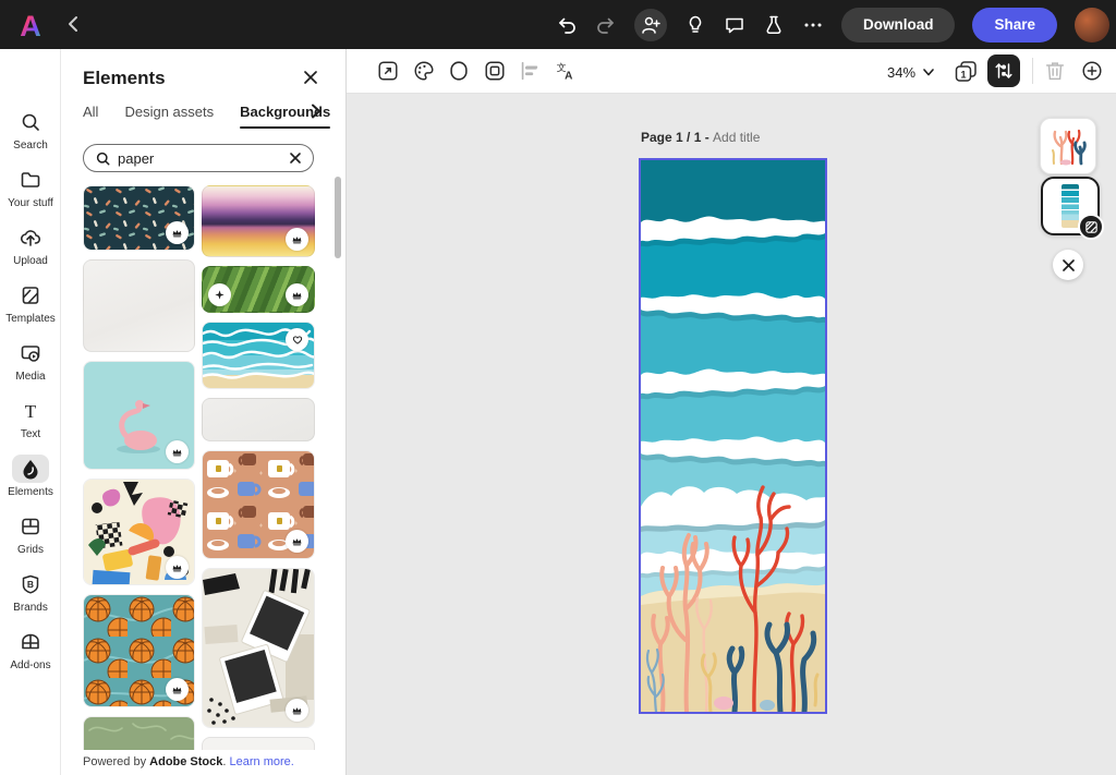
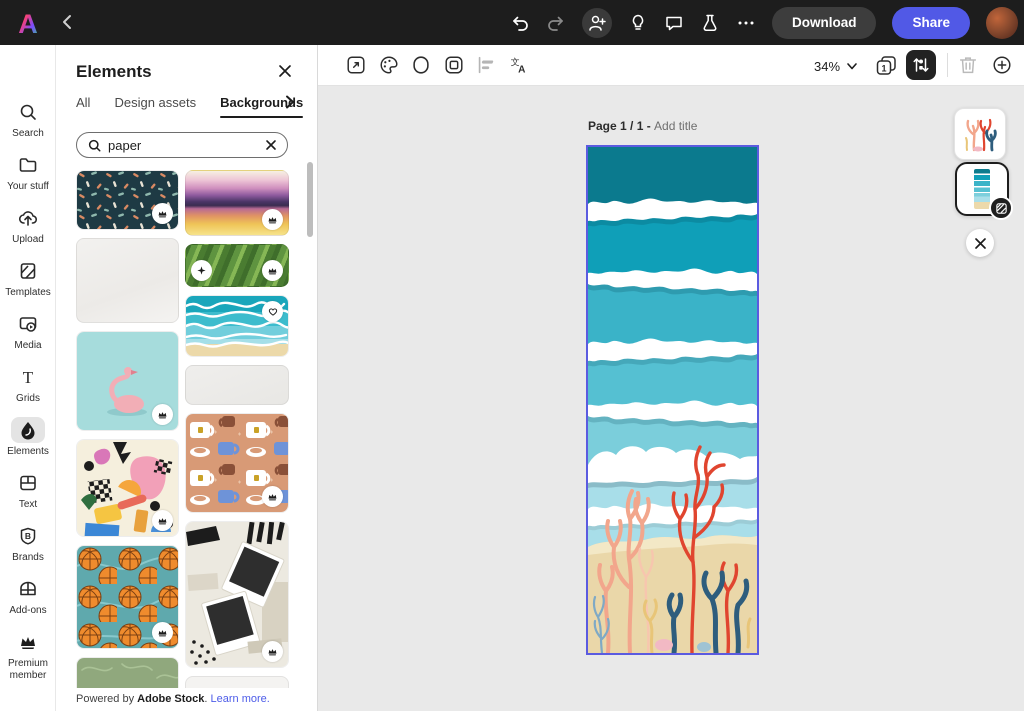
  A
  Download
  Share
  Search
  Your stuff
  Upload
  Templates
  Media
  T
- Text
+ Grids
  Elements
- Grids
+ Text
  B
  Brands
  Add-ons
+ Premium member
  Elements
  All
  Design assets
  Backgrouns
  paper
  Powered by Adobe Stock. Learn more.
  文
  A
  34%
  1
  Page 1 / 1 - Add title
